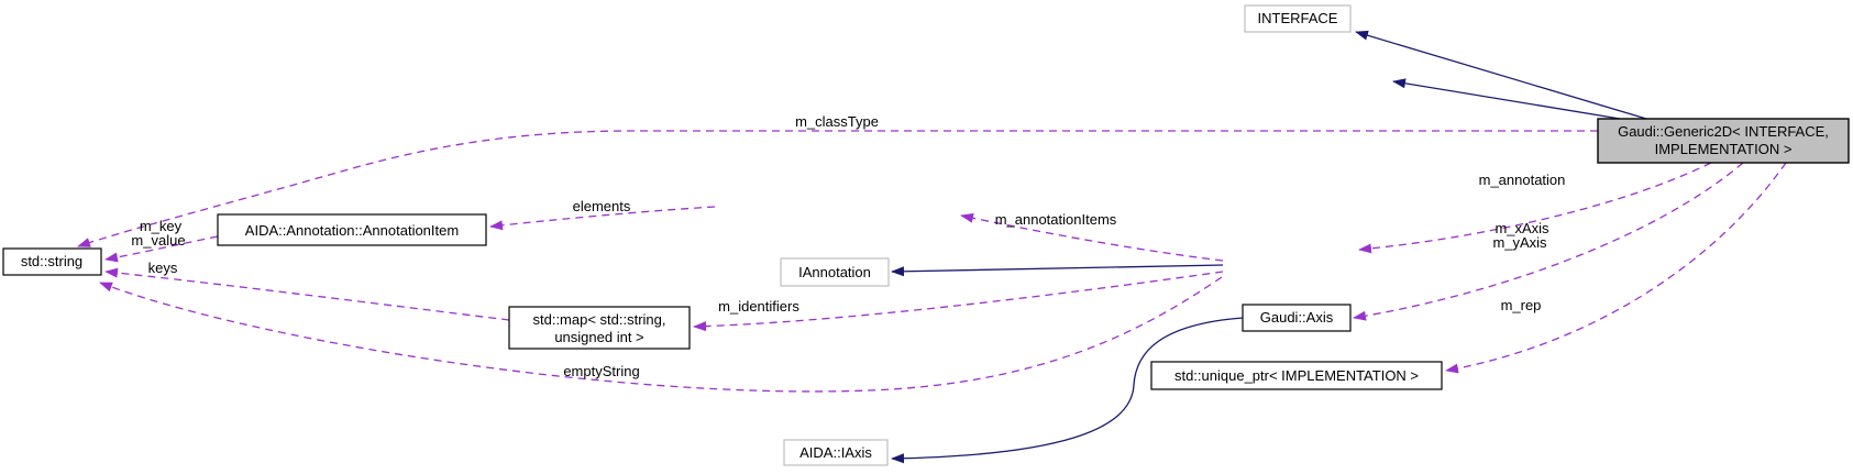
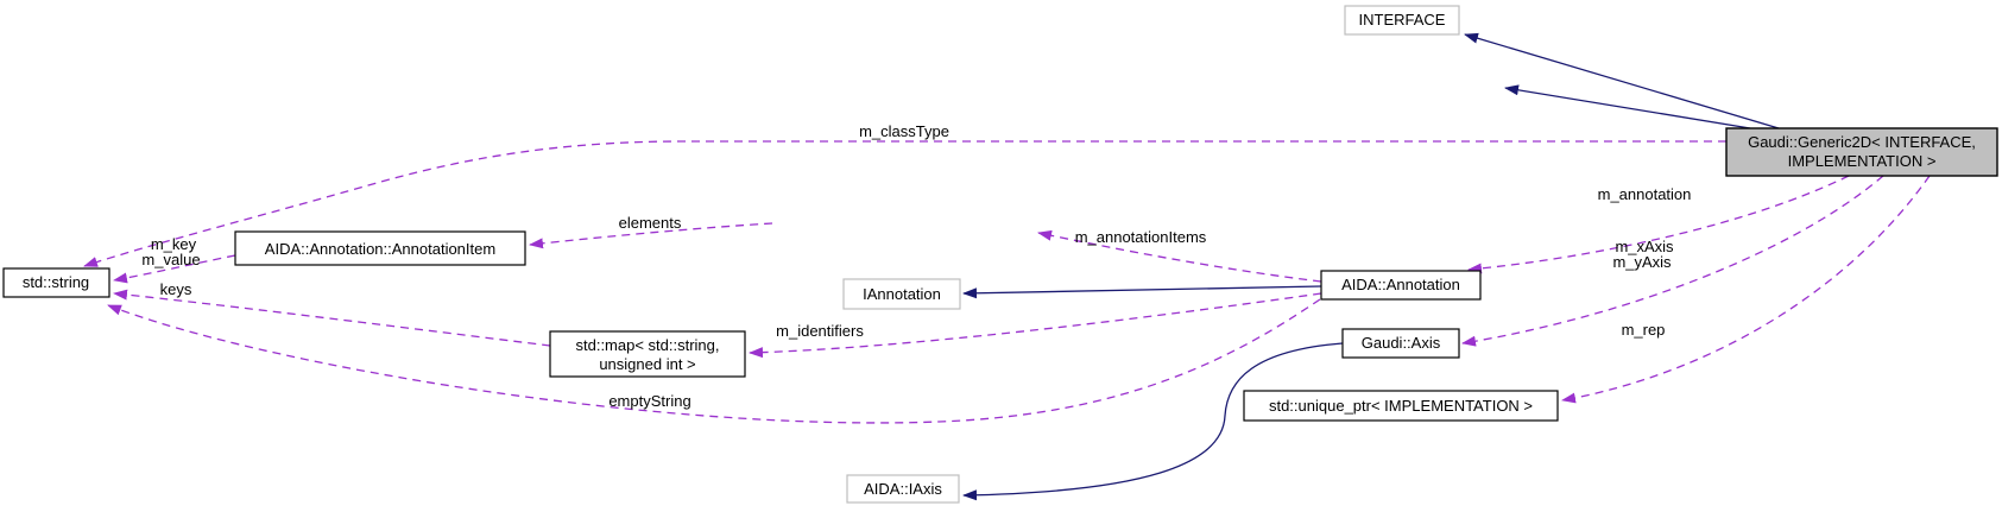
  m_classType
  m_key
  m_value
  keys
  elements
  m_annotationItems
  m_annotation
  m_xAxis
  m_yAxis
  m_identifiers
  emptyString
  m_rep
  INTERFACE
  Gaudi::Generic2D< INTERFACE,
  IMPLEMENTATION >
  std::string
  AIDA::Annotation::AnnotationItem
  IAnnotation
+ AIDA::Annotation
  std::map< std::string,
  unsigned int >
  Gaudi::Axis
  std::unique_ptr< IMPLEMENTATION >
  AIDA::IAxis
